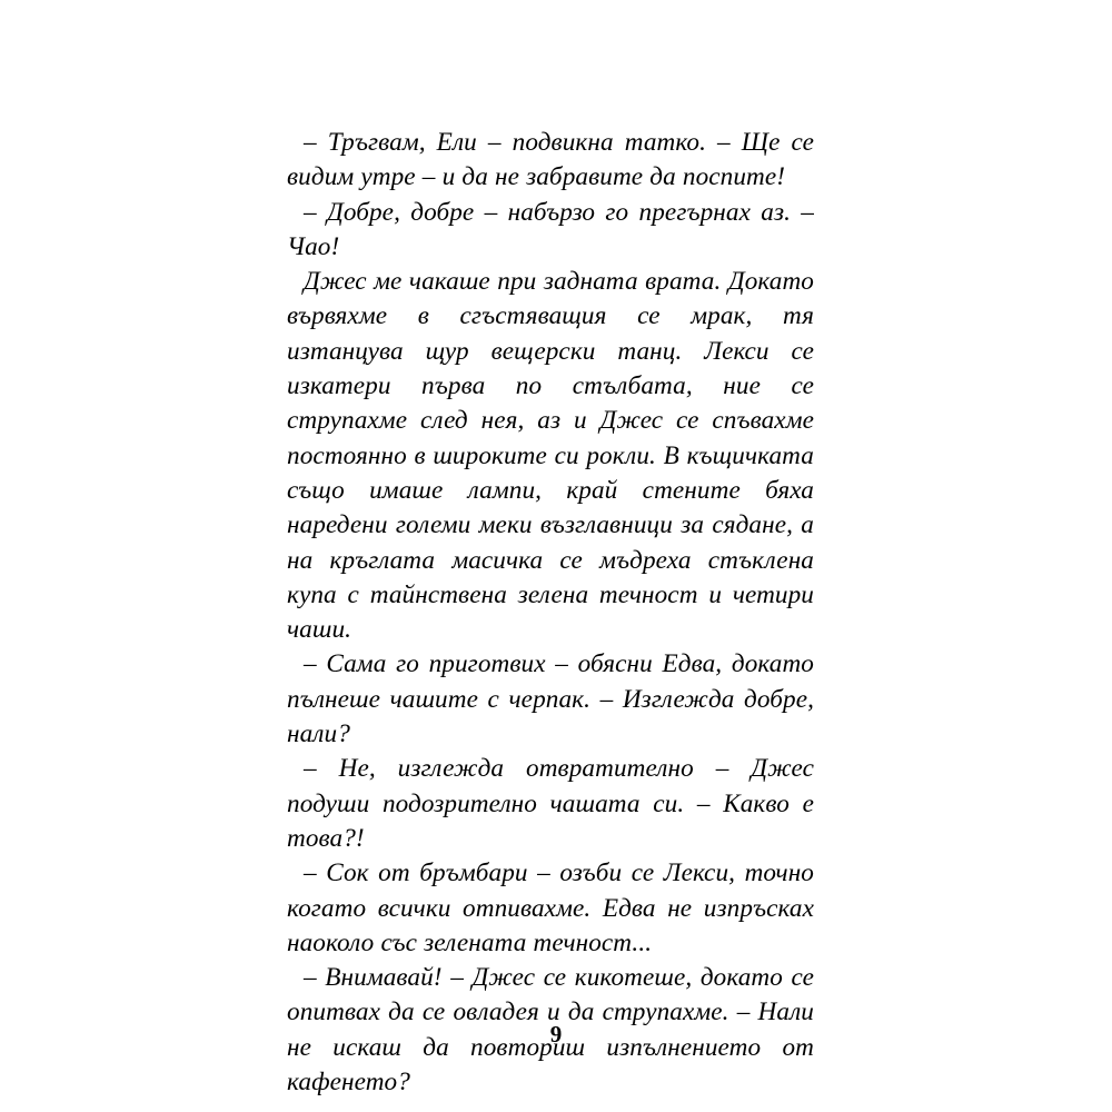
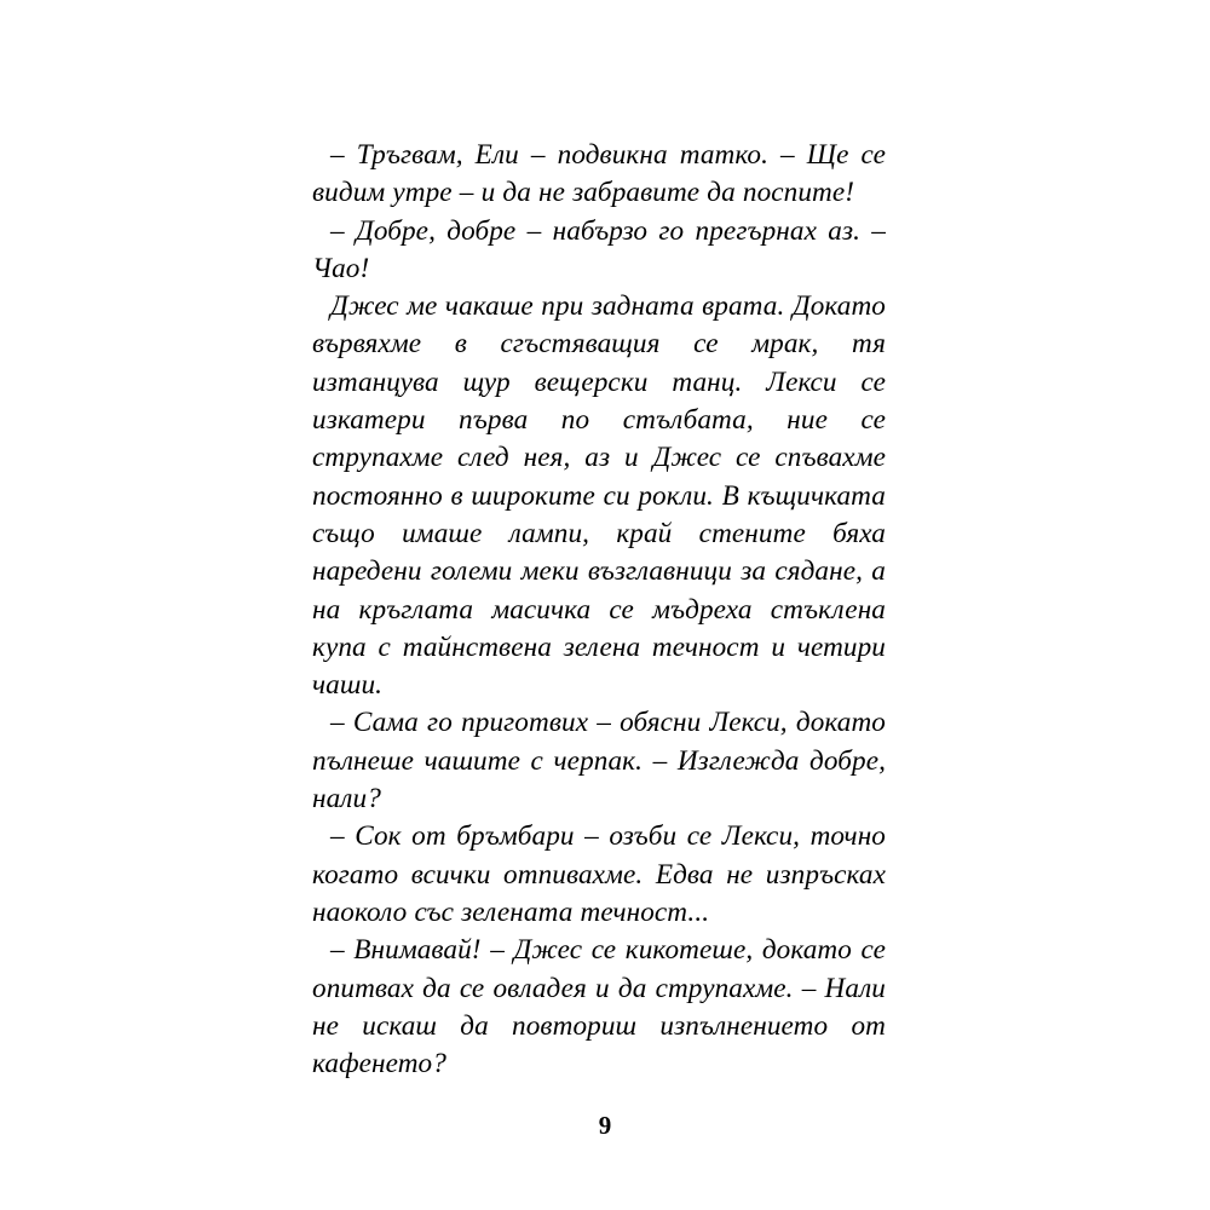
  – Тръгвам, Ели – подвикна татко. – Ще се видим утре – и да не забравите да поспите!
  – Добре, добре – набързо го прегърнах аз. – Чао!
  Джес ме чакаше при задната врата. Докато вървяхме в сгъстяващия се мрак, тя изтанцува щур вещерски танц. Лекси се изкатери първа по стълбата, ние се струпахме след нея, аз и Джес се спъвахме постоянно в широките си рокли. В къщичката също имаше лампи, край стените бяха наредени големи меки възглавници за сядане, а на кръглата масичка се мъдреха стъклена купа с тайнствена зелена течност и четири чаши.
- – Сама го приготвих – обясни Едва, докато пълнеше чашите с черпак. – Изглежда добре, нали?
+ – Сама го приготвих – обясни Лекси, докато пълнеше чашите с черпак. – Изглежда добре, нали?
- – Не, изглежда отвратително – Джес подуши подозрително чашата си. – Какво е това?!
  – Сок от бръмбари – озъби се Лекси, точно когато всички отпивахме. Едва не изпръсках наоколо със зелената течност...
  – Внимавай! – Джес се кикотеше, докато се опитвах да се овладея и да струпахме. – Нали не искаш да повториш изпълнението от кафенето?
  9
